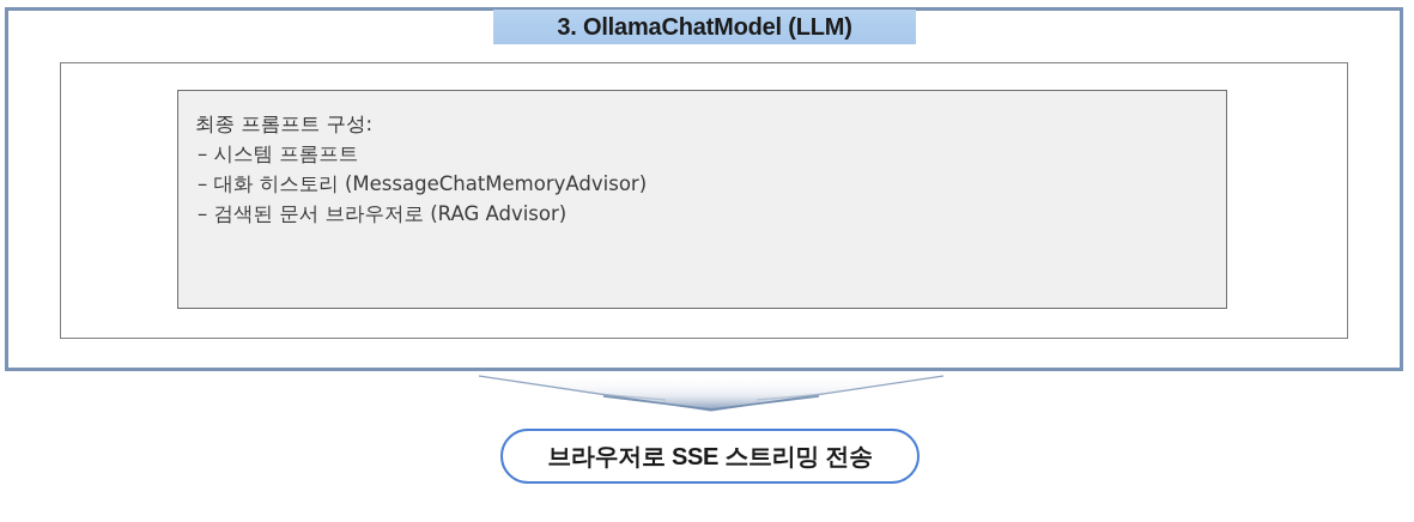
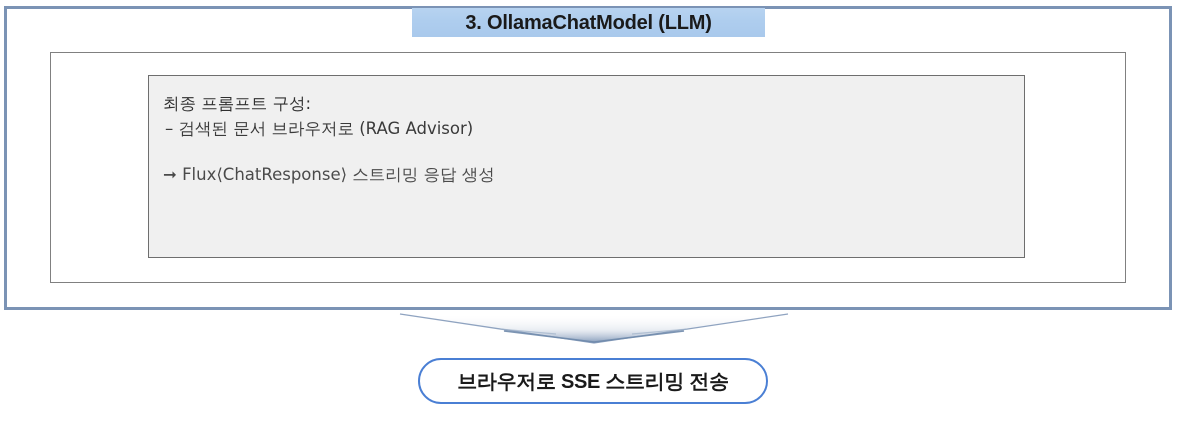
  3. OllamaChatModel (LLM)
  최종 프롬프트 구성:
- – 시스템 프롬프트
- – 대화 히스토리 (MessageChatMemoryAdvisor)
  – 검색된 문서 브라우저로 (RAG Advisor)
+ ➞ Flux⟨ChatResponse⟩ 스트리밍 응답 생성
  브라우저로 SSE 스트리밍 전송
